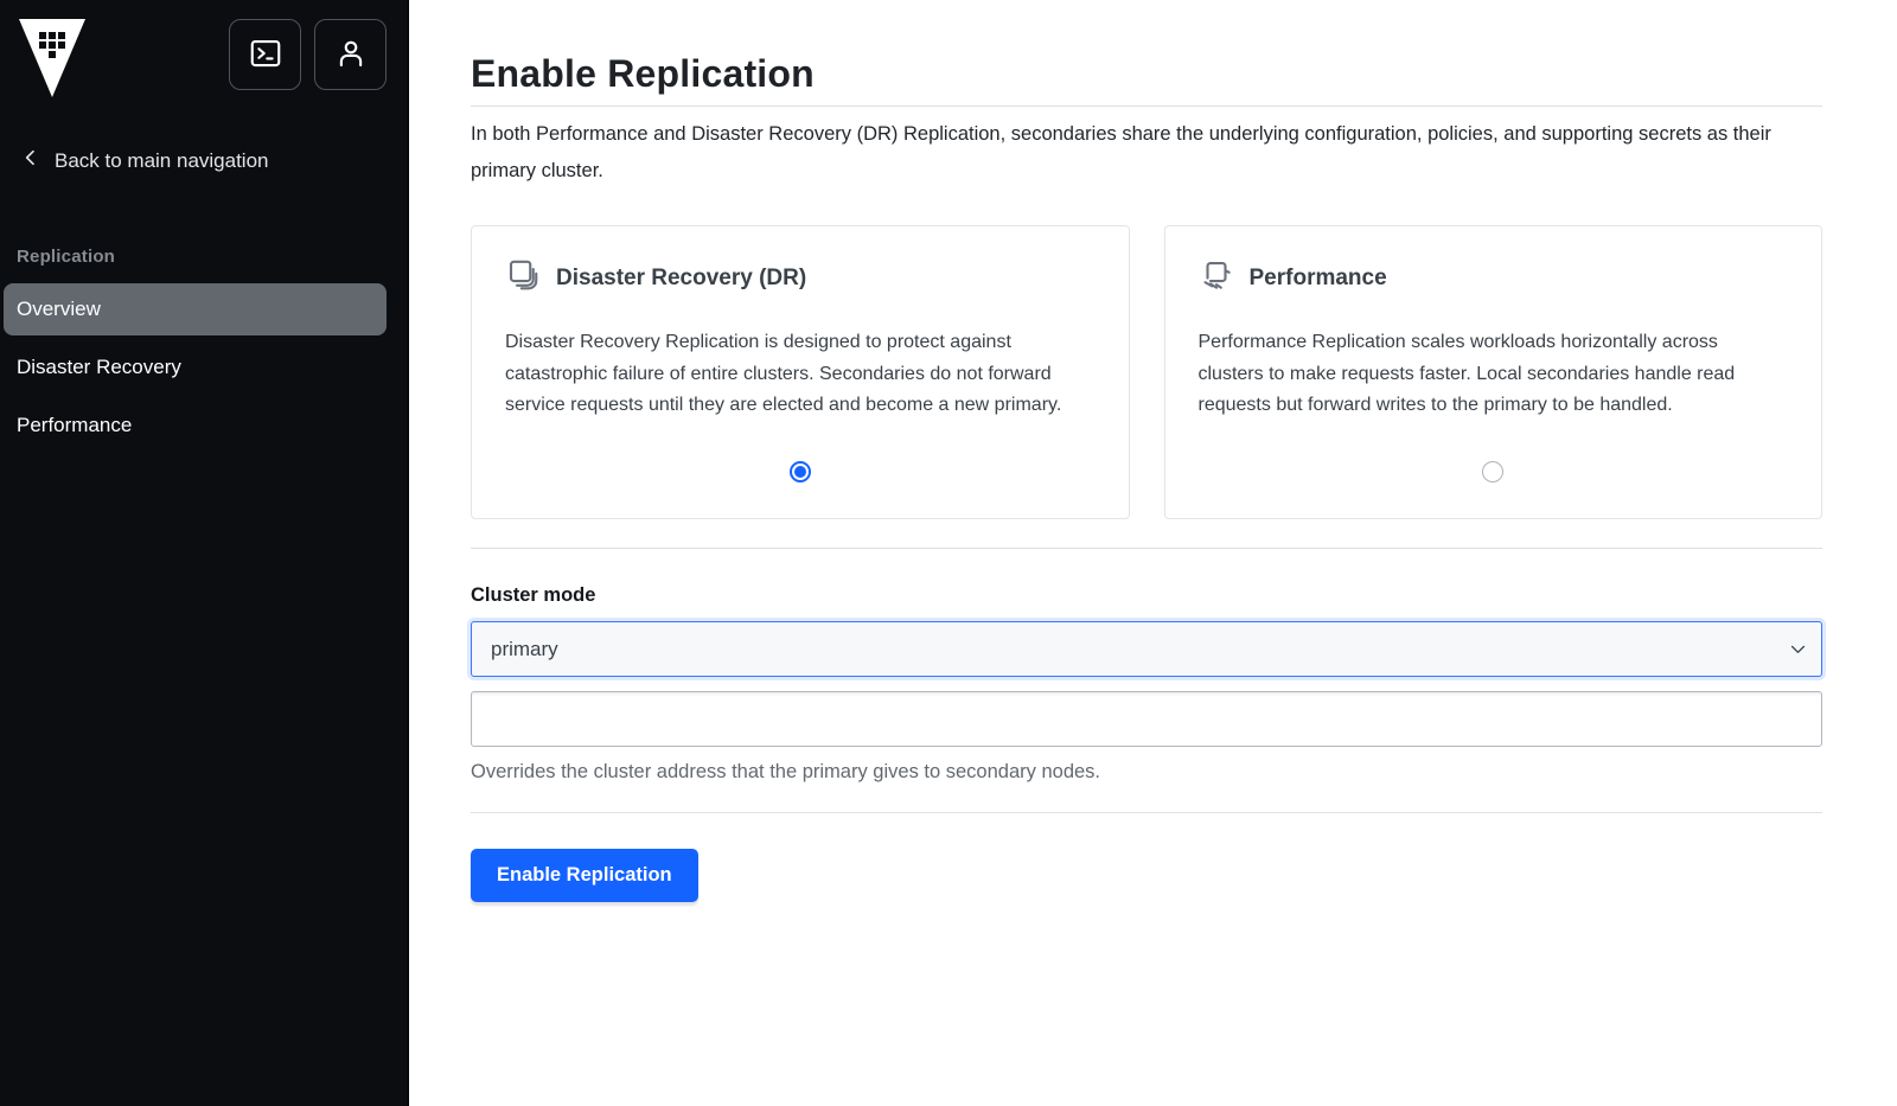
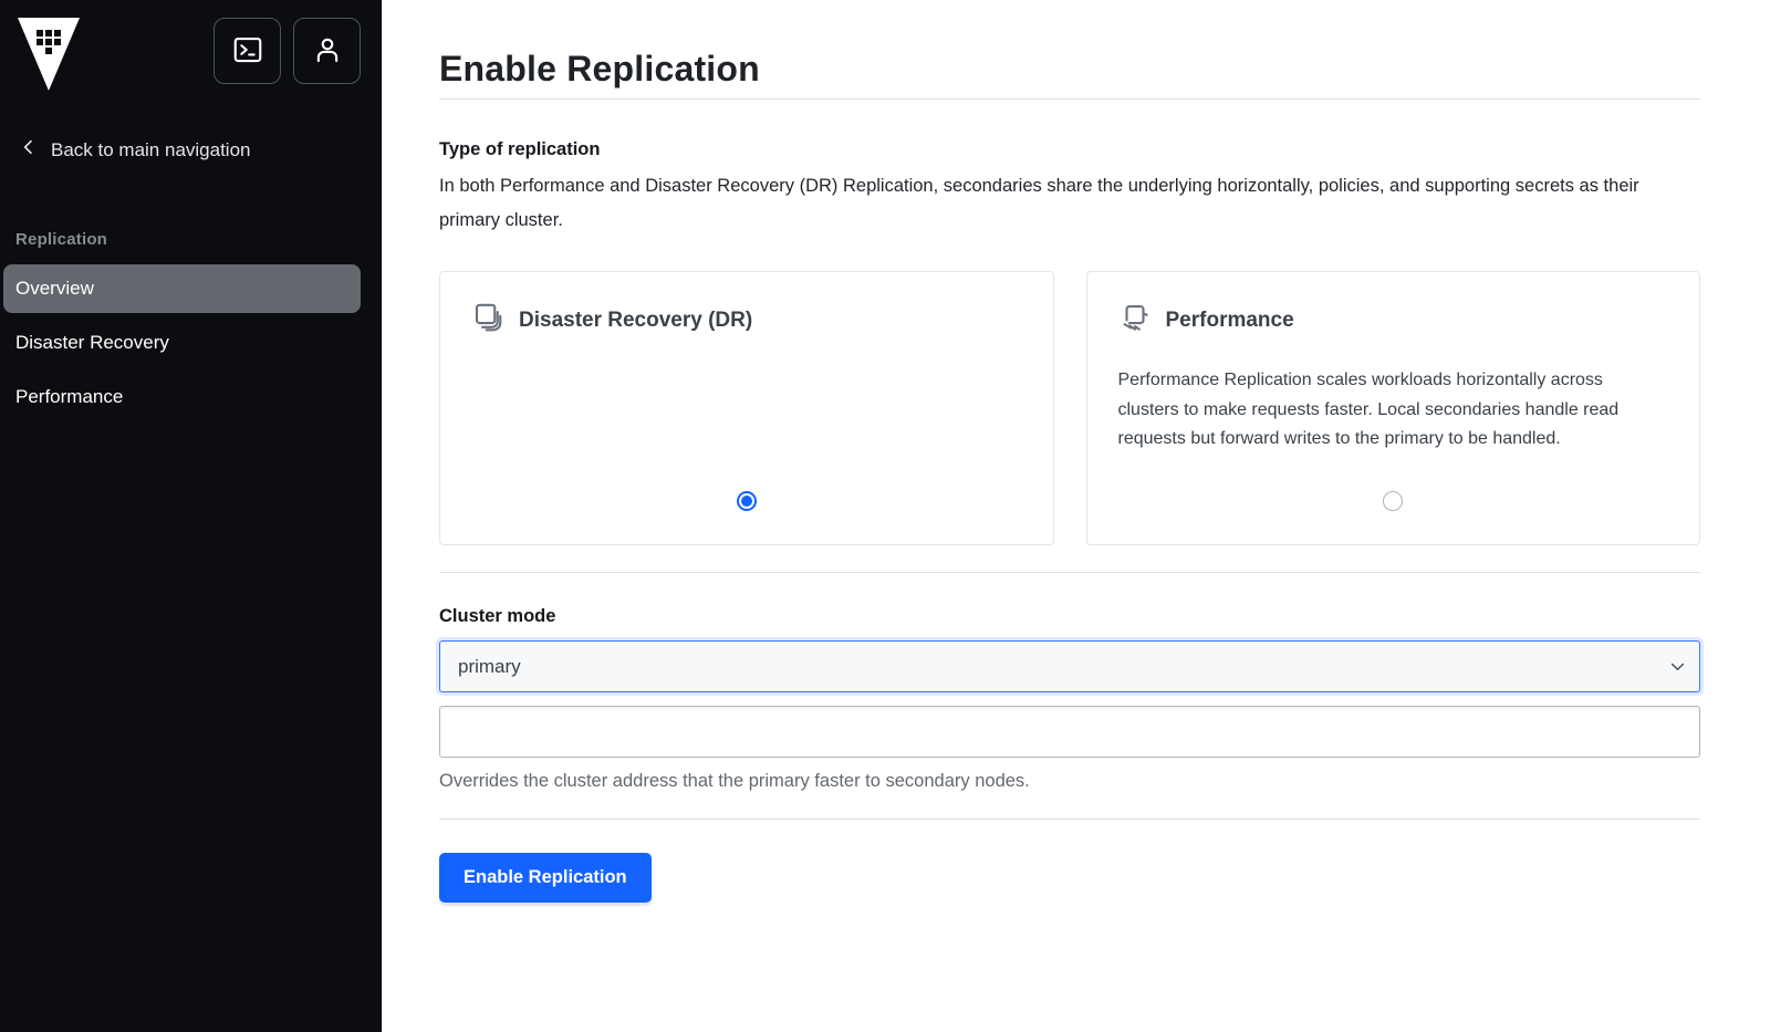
  Back to main navigation
  Replication
  Overview
  Disaster Recovery
  Performance
  Enable Replication
+ Type of replication
- In both Performance and Disaster Recovery (DR) Replication, secondaries share the underlying configuration, policies, and supporting secrets as their primary cluster.
+ In both Performance and Disaster Recovery (DR) Replication, secondaries share the underlying horizontally, policies, and supporting secrets as their primary cluster.
  Disaster Recovery (DR)
- Disaster Recovery Replication is designed to protect against catastrophic failure of entire clusters. Secondaries do not forward service requests until they are elected and become a new primary.
  Performance
  Performance Replication scales workloads horizontally across clusters to make requests faster. Local secondaries handle read requests but forward writes to the primary to be handled.
  Cluster mode
  primary
- Overrides the cluster address that the primary gives to secondary nodes.
+ Overrides the cluster address that the primary faster to secondary nodes.
  Enable Replication
